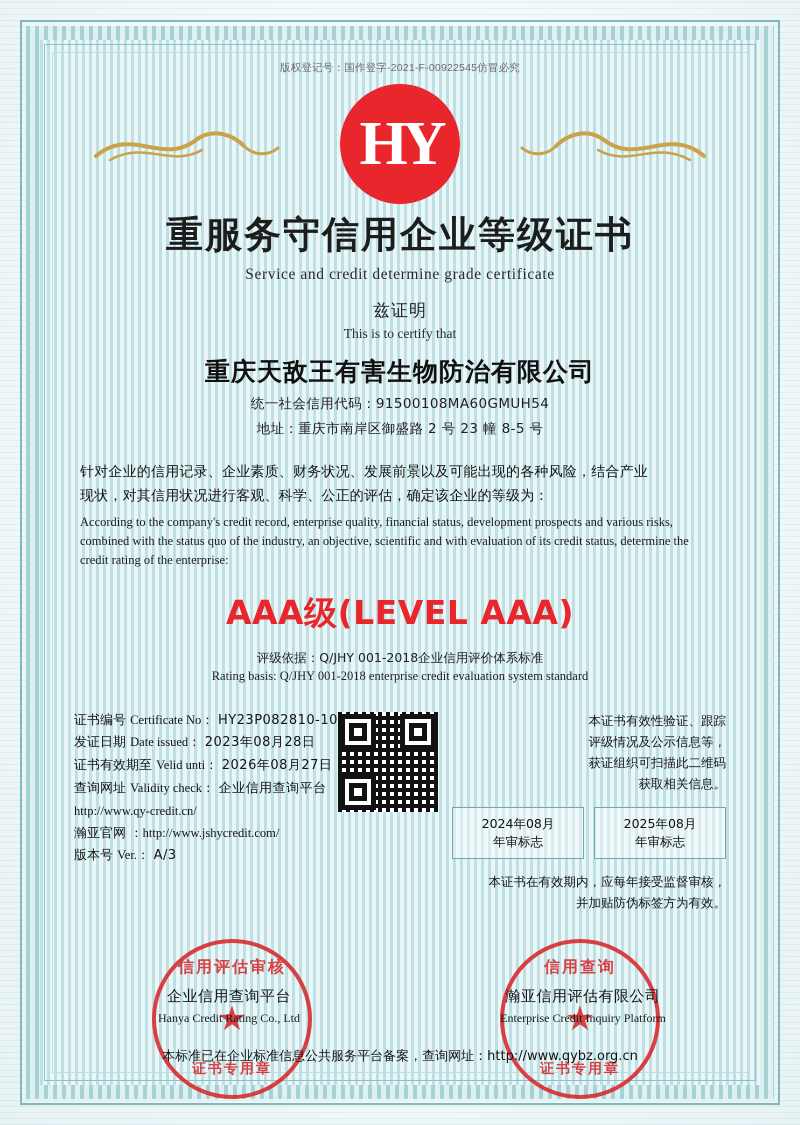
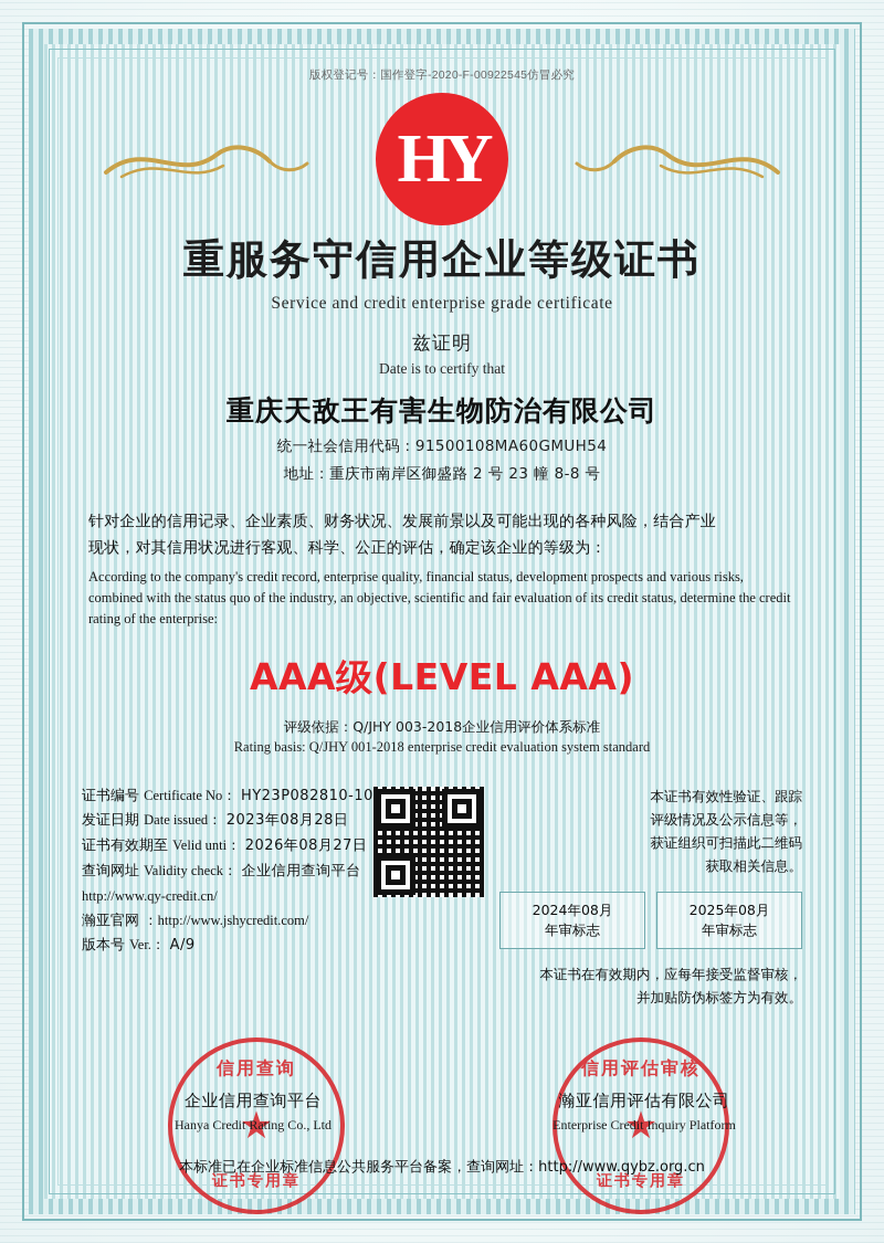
- 版权登记号：国作登字-2021-F-00922545仿冒必究
+ 版权登记号：国作登字-2020-F-00922545仿冒必究
  HY
  重服务守信用企业等级证书
- Service and credit determine grade certificate
+ Service and credit enterprise grade certificate
  兹证明
- This is to certify that
+ Date is to certify that
  重庆天敌王有害生物防治有限公司
  统一社会信用代码：91500108MA60GMUH54
- 地址：重庆市南岸区御盛路 2 号 23 幢 8-5 号
+ 地址：重庆市南岸区御盛路 2 号 23 幢 8-8 号
  针对企业的信用记录、企业素质、财务状况、发展前景以及可能出现的各种风险，结合产业
  现状，对其信用状况进行客观、科学、公正的评估，确定该企业的等级为：
- According to the company's credit record, enterprise quality, financial status, development prospects and various risks, combined with the status quo of the industry, an objective, scientific and with evaluation of its credit status, determine the credit rating of the enterprise:
+ According to the company's credit record, enterprise quality, financial status, development prospects and various risks, combined with the status quo of the industry, an objective, scientific and fair evaluation of its credit status, determine the credit rating of the enterprise:
  AAA级(LEVEL AAA)
- 评级依据：Q/JHY 001-2018企业信用评价体系标准
+ 评级依据：Q/JHY 003-2018企业信用评价体系标准
  Rating basis: Q/JHY 001-2018 enterprise credit evaluation system standard
  证书编号 Certificate No： HY23P082810-10
  发证日期 Date issued： 2023年08月28日
  证书有效期至 Velid unti： 2026年08月27日
  查询网址 Validity check： 企业信用查询平台
  http://www.qy-credit.cn/
  瀚亚官网 ：http://www.jshycredit.com/
- 版本号 Ver.： A/3
+ 版本号 Ver.： A/9
  本证书有效性验证、跟踪
  评级情况及公示信息等，
  获证组织可扫描此二维码
  获取相关信息。
  2024年08月
  年审标志
  2025年08月
  年审标志
  本证书在有效期内，应每年接受监督审核，
  并加贴防伪标签方为有效。
- 信用评估审核
+ 信用查询
  ★
  证书专用章
- 信用查询
+ 信用评估审核
  ★
  证书专用章
  企业信用查询平台
  Hanya Credit Rating Co., Ltd
  瀚亚信用评估有限公司
  Enterprise Credit Inquiry Platform
  本标准已在企业标准信息公共服务平台备案，查询网址：http://www.qybz.org.cn
